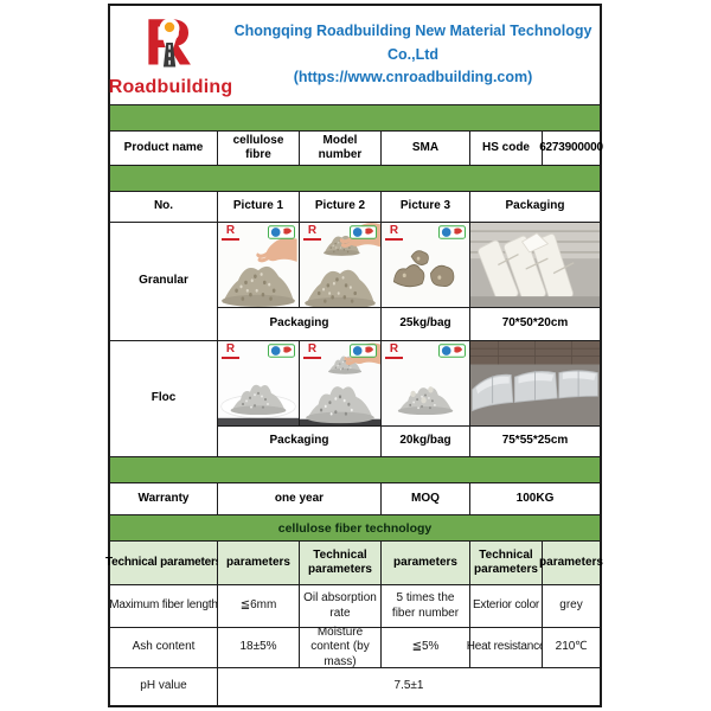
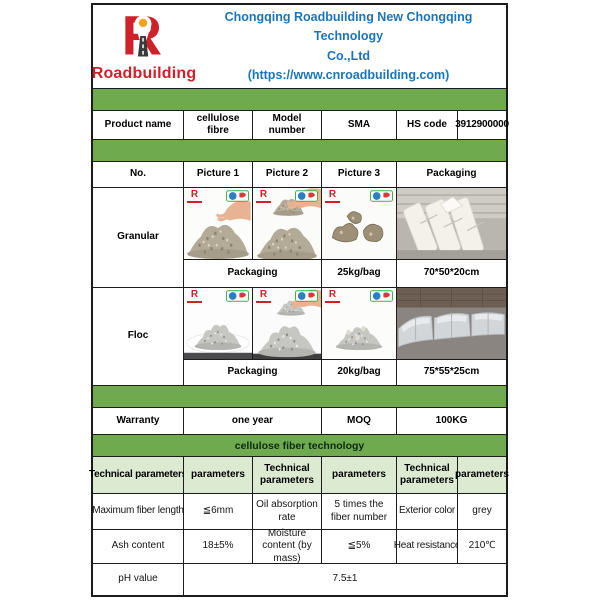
  Roadbuilding
- Chongqing Roadbuilding New Material Technology
+ Chongqing Roadbuilding New Chongqing Technology
  Co.,Ltd
  (https://www.cnroadbuilding.com)
  Product name
  cellulose fibre
  Model number
  SMA
  HS code
- 6273900000
+ 3912900000
  No.
  Picture 1
  Picture 2
  Picture 3
  Packaging
  Granular
  R
  R
  R
  Packaging
  25kg/bag
  70*50*20cm
  Floc
  R
  R
  R
  Packaging
  20kg/bag
  75*55*25cm
  Warranty
  one year
  MOQ
  100KG
  cellulose fiber technology
  Technical parameter
  parameters
  Technical parameters
  parameters
  Technical parameters
  parameters
  Maximum fiber length
  ≦6mm
  Oil absorption rate
  5 times the fiber number
  Exterior color
  grey
  Ash content
  18±5%
  Moisture content (by mass)
  ≦5%
  Heat resistanc
  210℃
  pH value
  7.5±1
